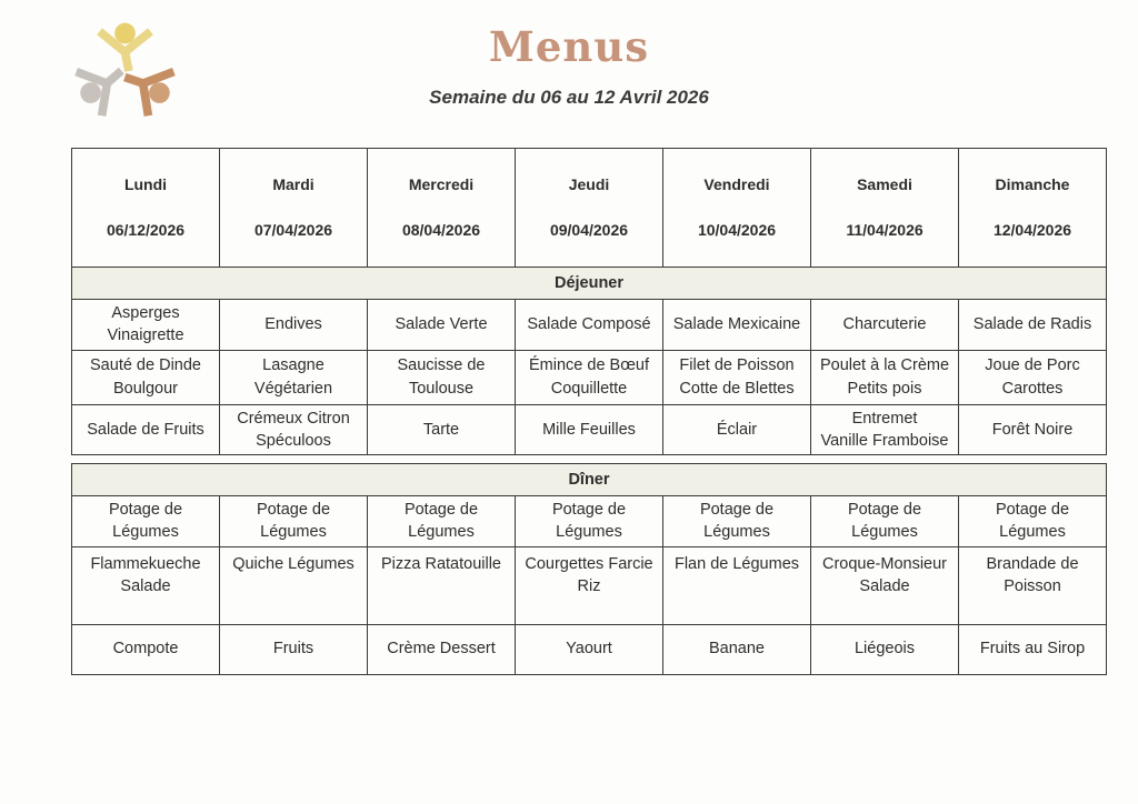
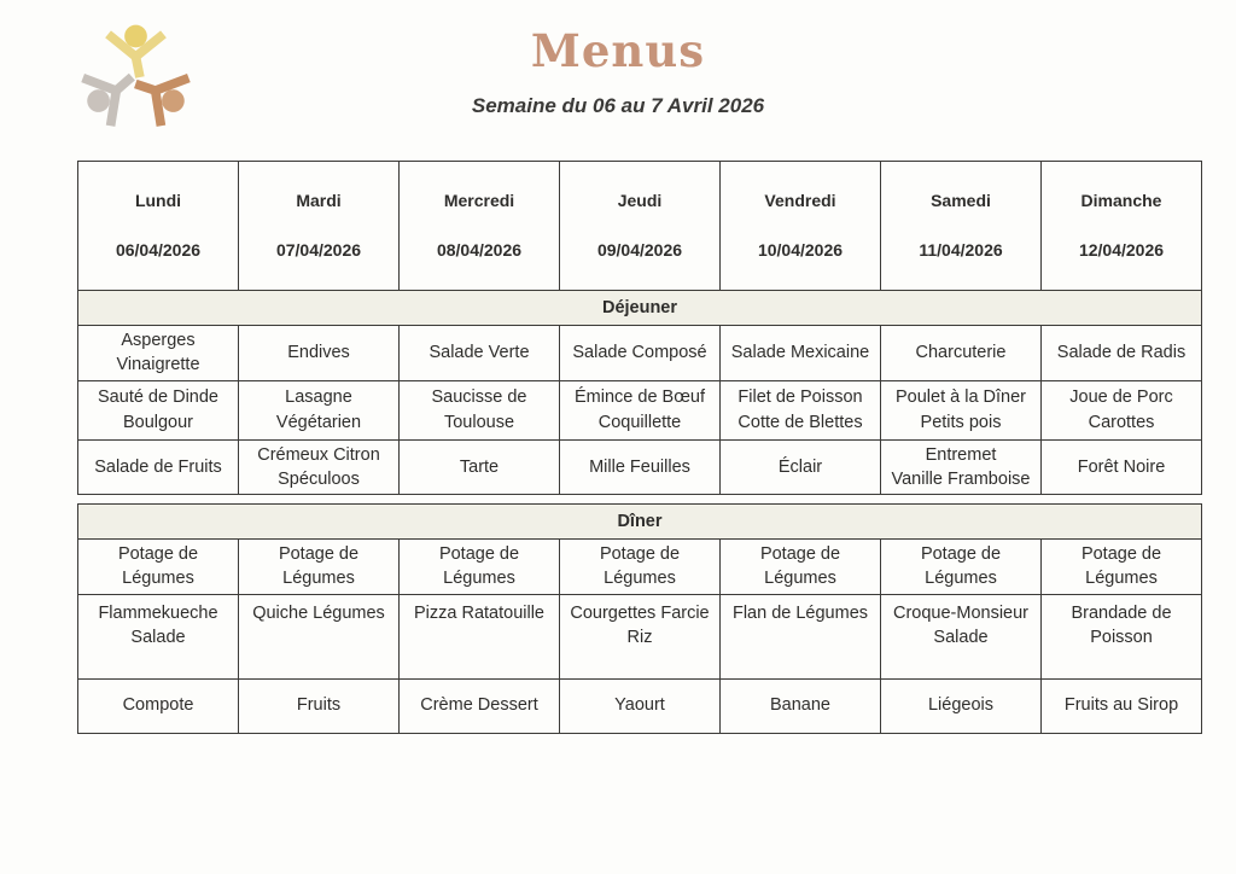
  Menus
- Semaine du 06 au 12 Avril 2026
+ Semaine du 06 au 7 Avril 2026
- Lundi 06/12/2026	Mardi 07/04/2026	Mercredi 08/04/2026	Jeudi 09/04/2026	Vendredi 10/04/2026	Samedi 11/04/2026	Dimanche 12/04/2026
+ Lundi 06/04/2026	Mardi 07/04/2026	Mercredi 08/04/2026	Jeudi 09/04/2026	Vendredi 10/04/2026	Samedi 11/04/2026	Dimanche 12/04/2026
  Déjeuner
  Asperges Vinaigrette	Endives	Salade Verte	Salade Composé	Salade Mexicaine	Charcuterie	Salade de Radis
- Sauté de Dinde Boulgour	Lasagne Végétarien	Saucisse de Toulouse	Émince de Bœuf Coquillette	Filet de Poisson Cotte de Blettes	Poulet à la Crème Petits pois	Joue de Porc Carottes
+ Sauté de Dinde Boulgour	Lasagne Végétarien	Saucisse de Toulouse	Émince de Bœuf Coquillette	Filet de Poisson Cotte de Blettes	Poulet à la Dîner Petits pois	Joue de Porc Carottes
  Salade de Fruits	Crémeux Citron Spéculoos	Tarte	Mille Feuilles	Éclair	Entremet Vanille Framboise	Forêt Noire
  Dîner
  Potage de Légumes	Potage de Légumes	Potage de Légumes	Potage de Légumes	Potage de Légumes	Potage de Légumes	Potage de Légumes
  Flammekueche Salade	Quiche Légumes	Pizza Ratatouille	Courgettes Farcie Riz	Flan de Légumes	Croque-Monsieur Salade	Brandade de Poisson
  Compote	Fruits	Crème Dessert	Yaourt	Banane	Liégeois	Fruits au Sirop
